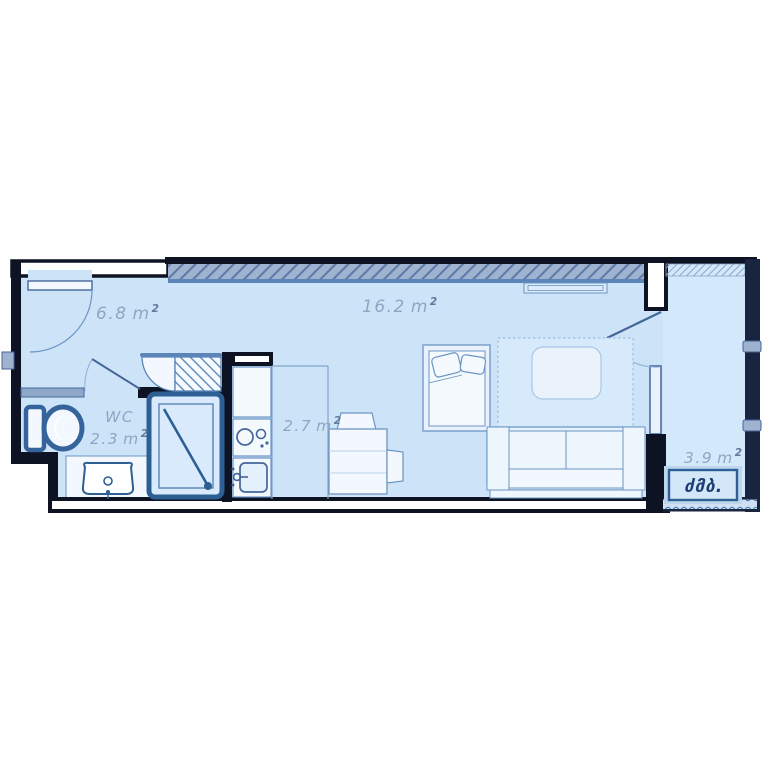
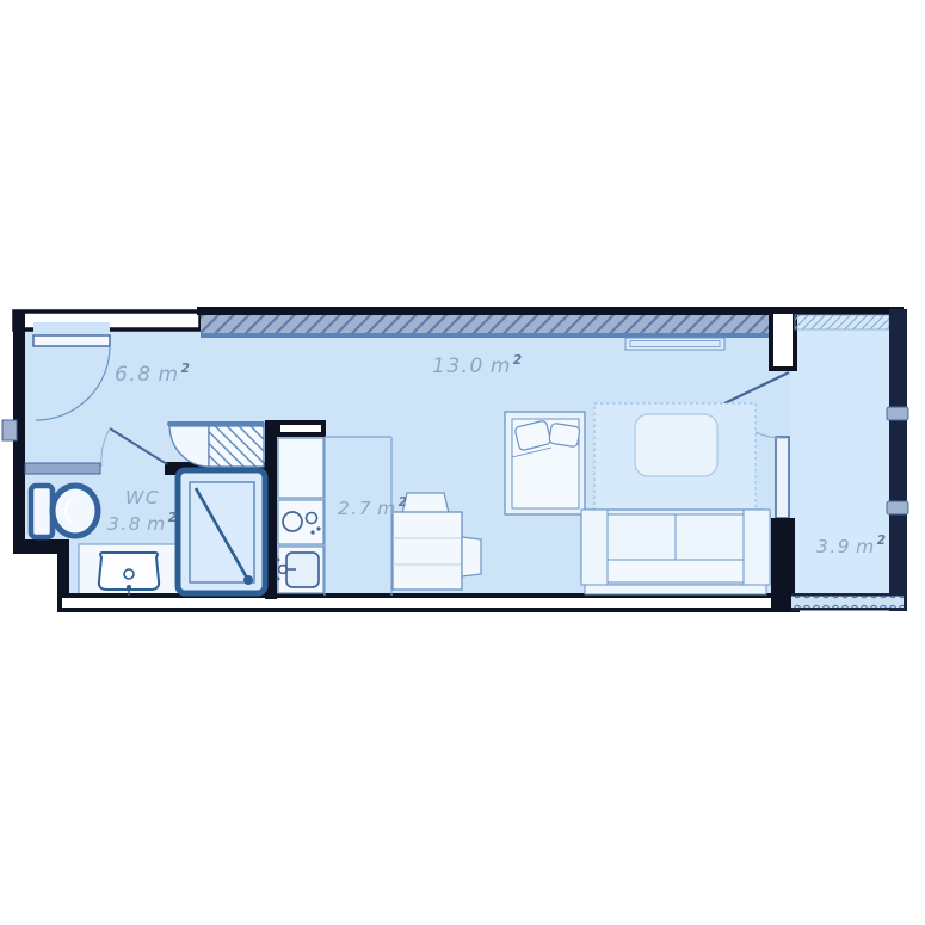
  6.8 m2
- 16.2 m2
+ 13.0 m2
  WC
- 2.3 m2
+ 3.8 m2
  2.7 m2
  3.9 m2
- ძმბ.
